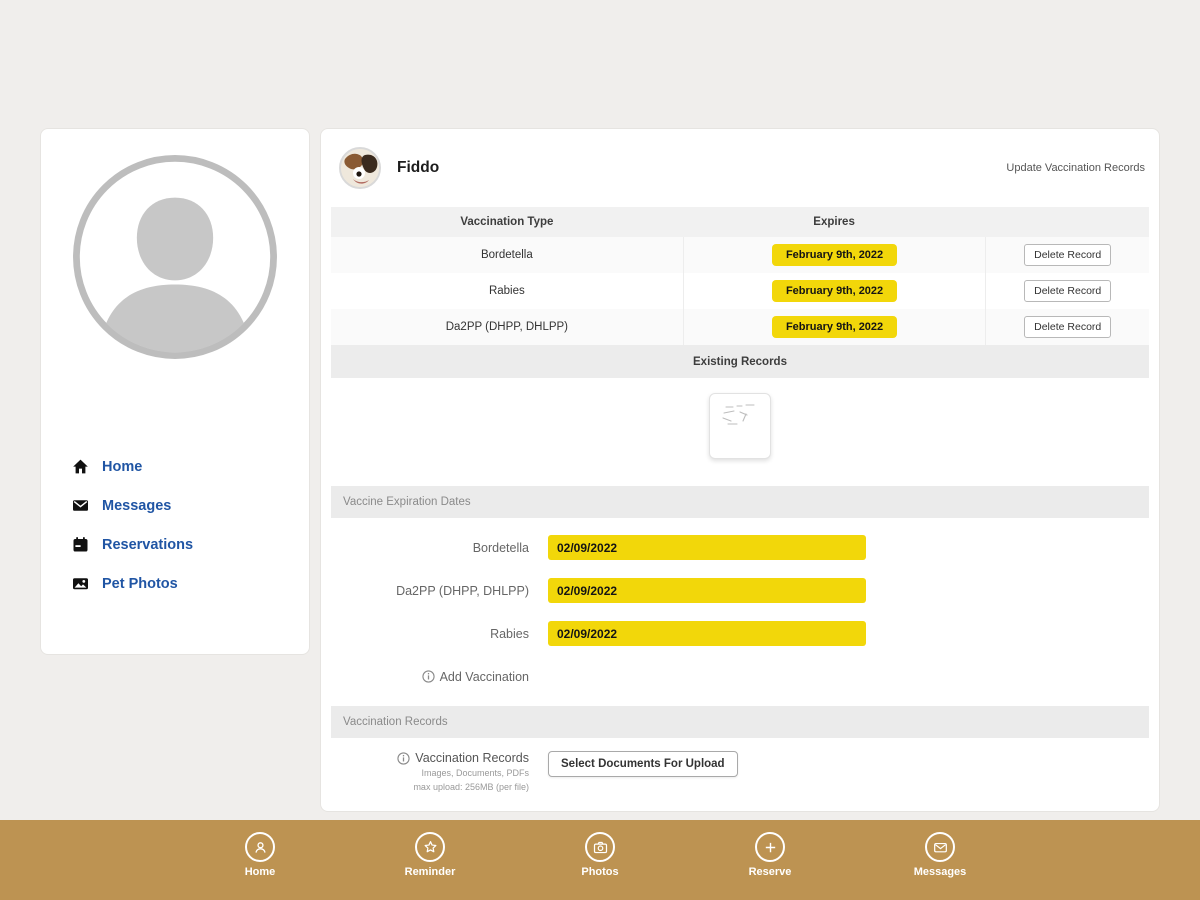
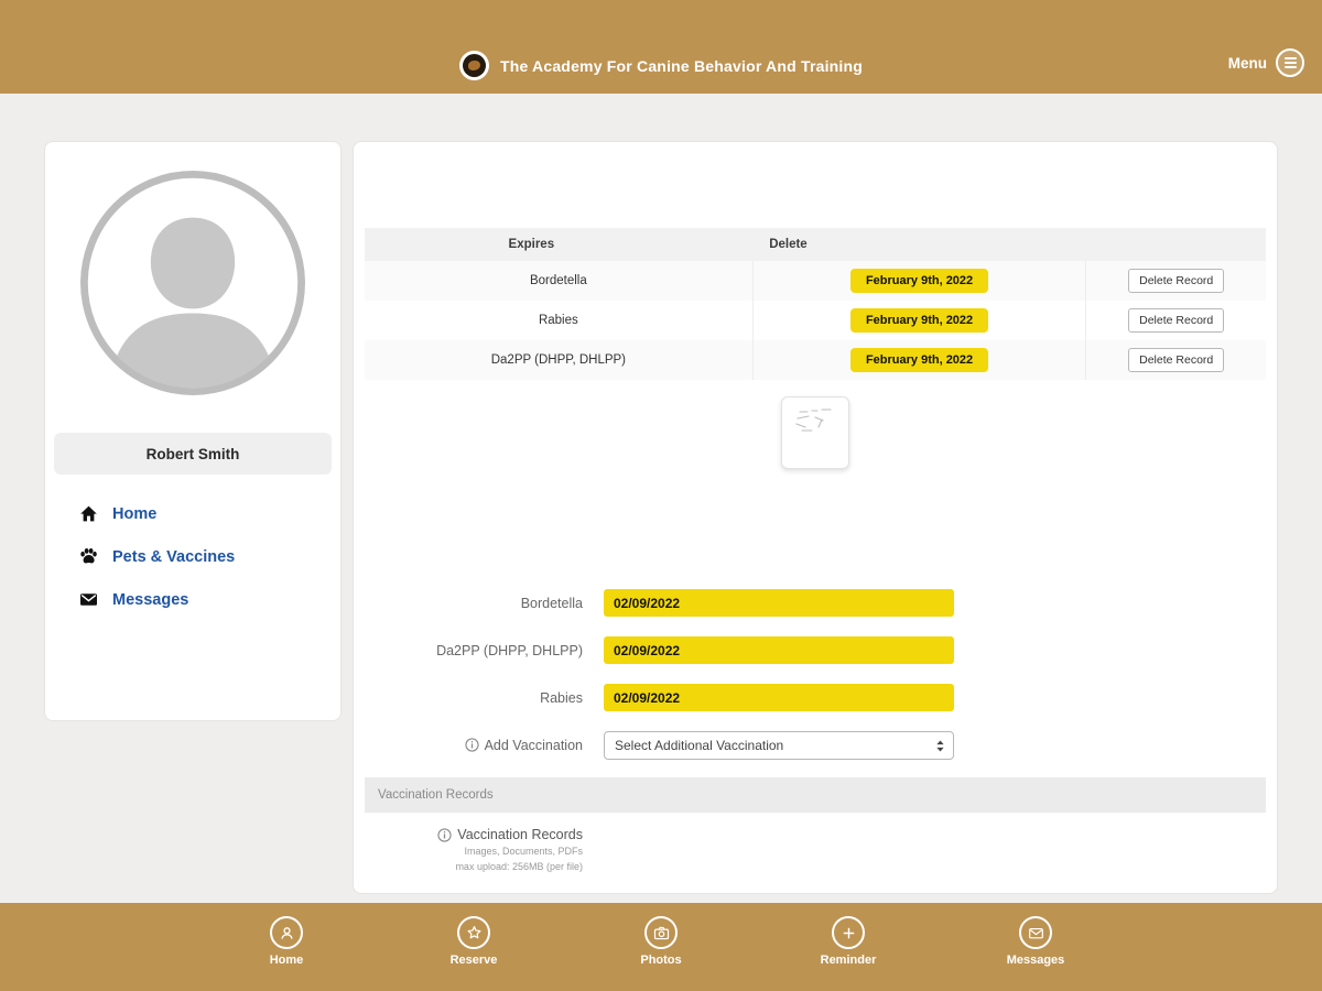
+ The Academy For Canine Behavior And Training
+ Menu
+ Robert Smith
  Home
+ Pets & Vaccines
  Messages
- Reservations
- Pet Photos
- Fiddo
- Update Vaccination Records
- Vaccination Type
  Expires
+ Delete
  Bordetella
  February 9th, 2022
  Delete Record
  Rabies
  February 9th, 2022
  Delete Record
  Da2PP (DHPP, DHLPP)
  February 9th, 2022
  Delete Record
- Existing Records
- Vaccine Expiration Dates
  Bordetella
  02/09/2022
  Da2PP (DHPP, DHLPP)
  02/09/2022
  Rabies
  02/09/2022
  Add Vaccination
+ Select Additional Vaccination
  Vaccination Records
  Vaccination Records
  Images, Documents, PDFs
  max upload: 256MB (per file)
- Select Documents For Upload
  Home
- Reminder
+ Reserve
  Photos
- Reserve
+ Reminder
  Messages
